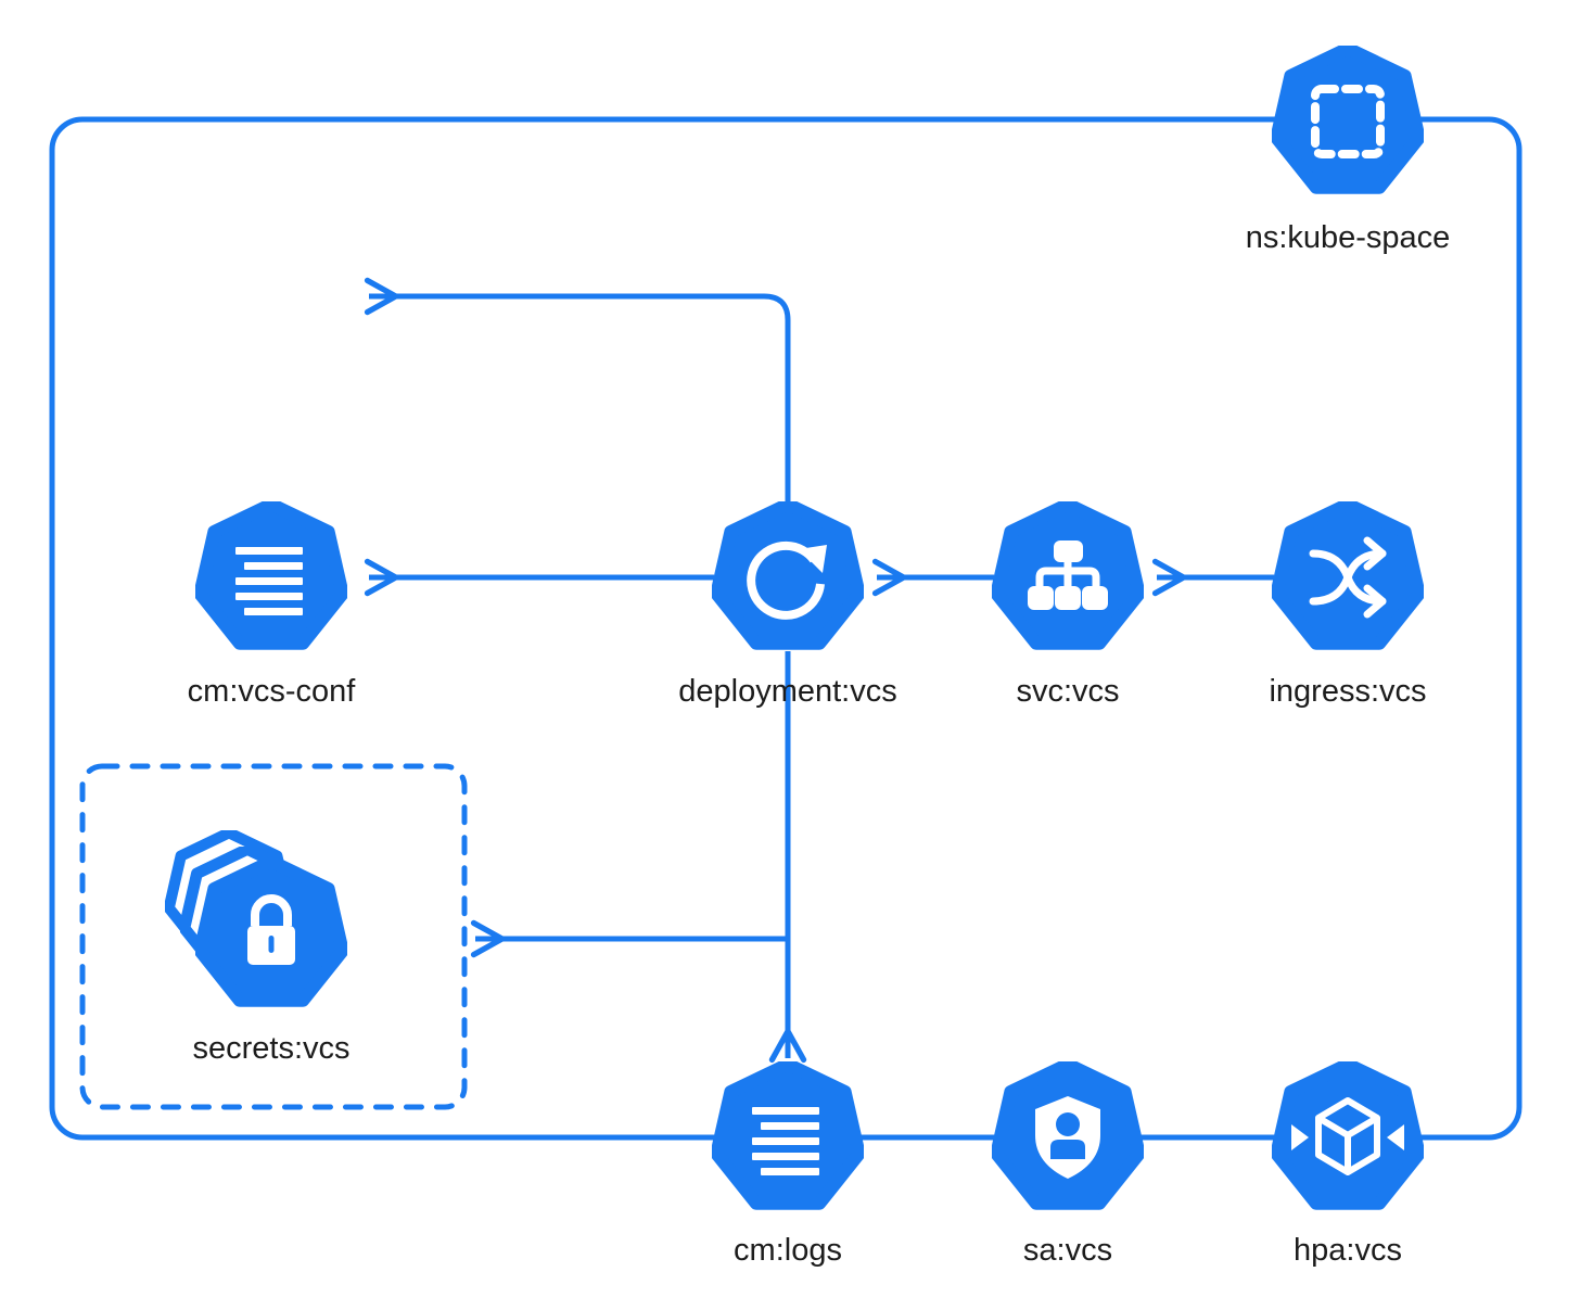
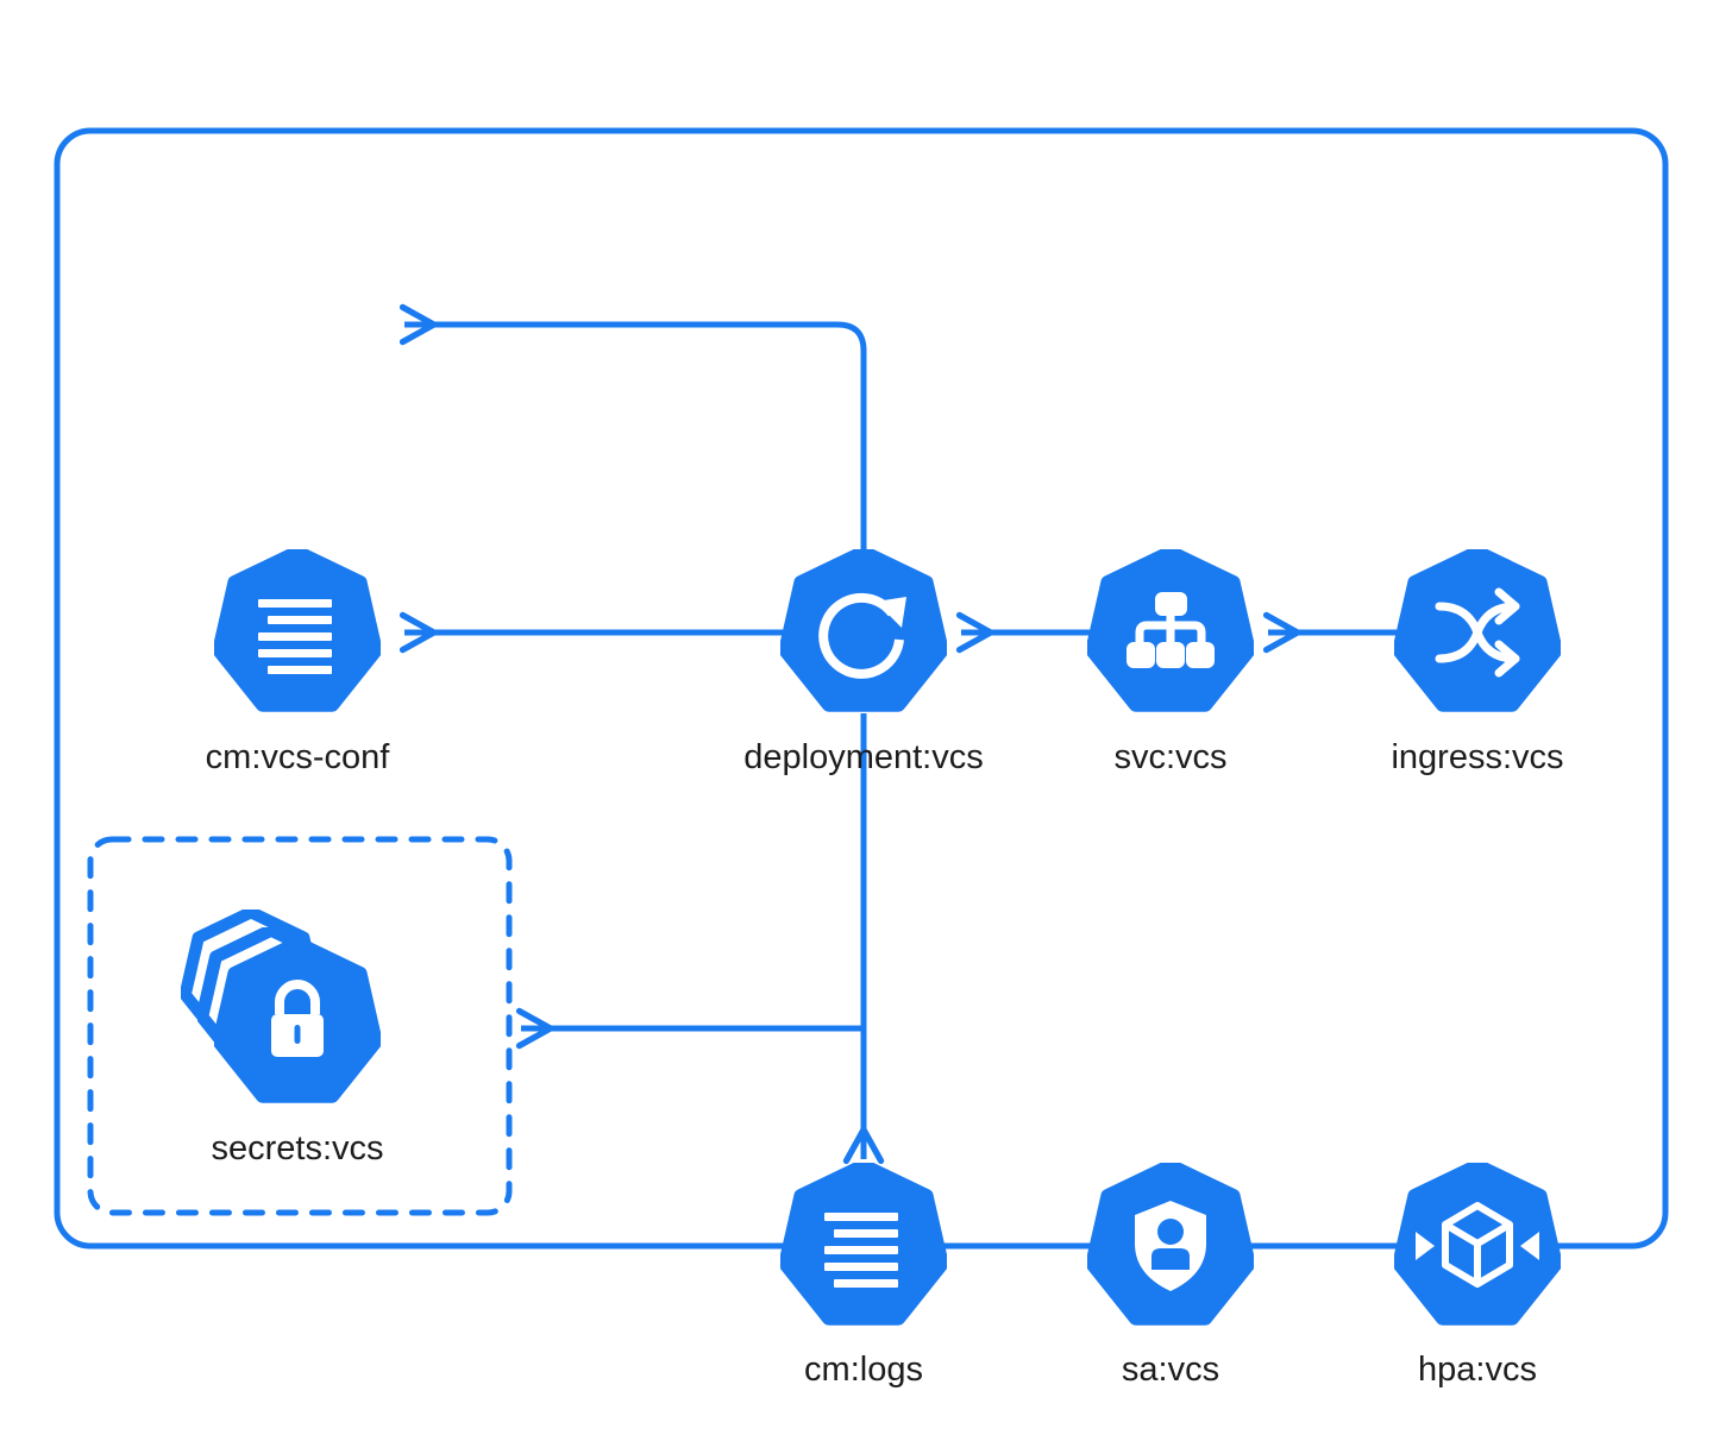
- ns:kube-space
  cm:vcs-conf
  deployment:vcs
  svc:vcs
  ingress:vcs
  secrets:vcs
  cm:logs
  sa:vcs
  hpa:vcs
